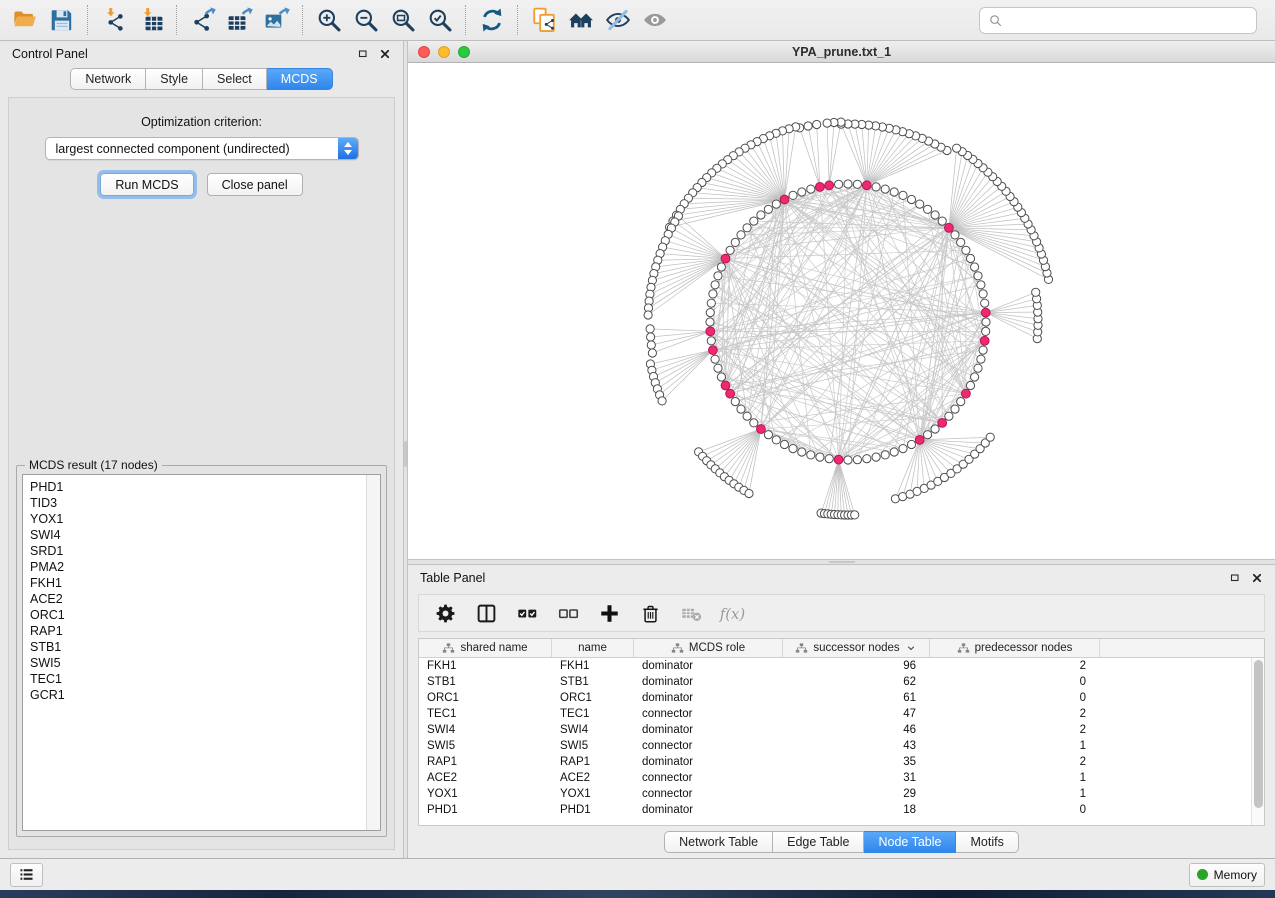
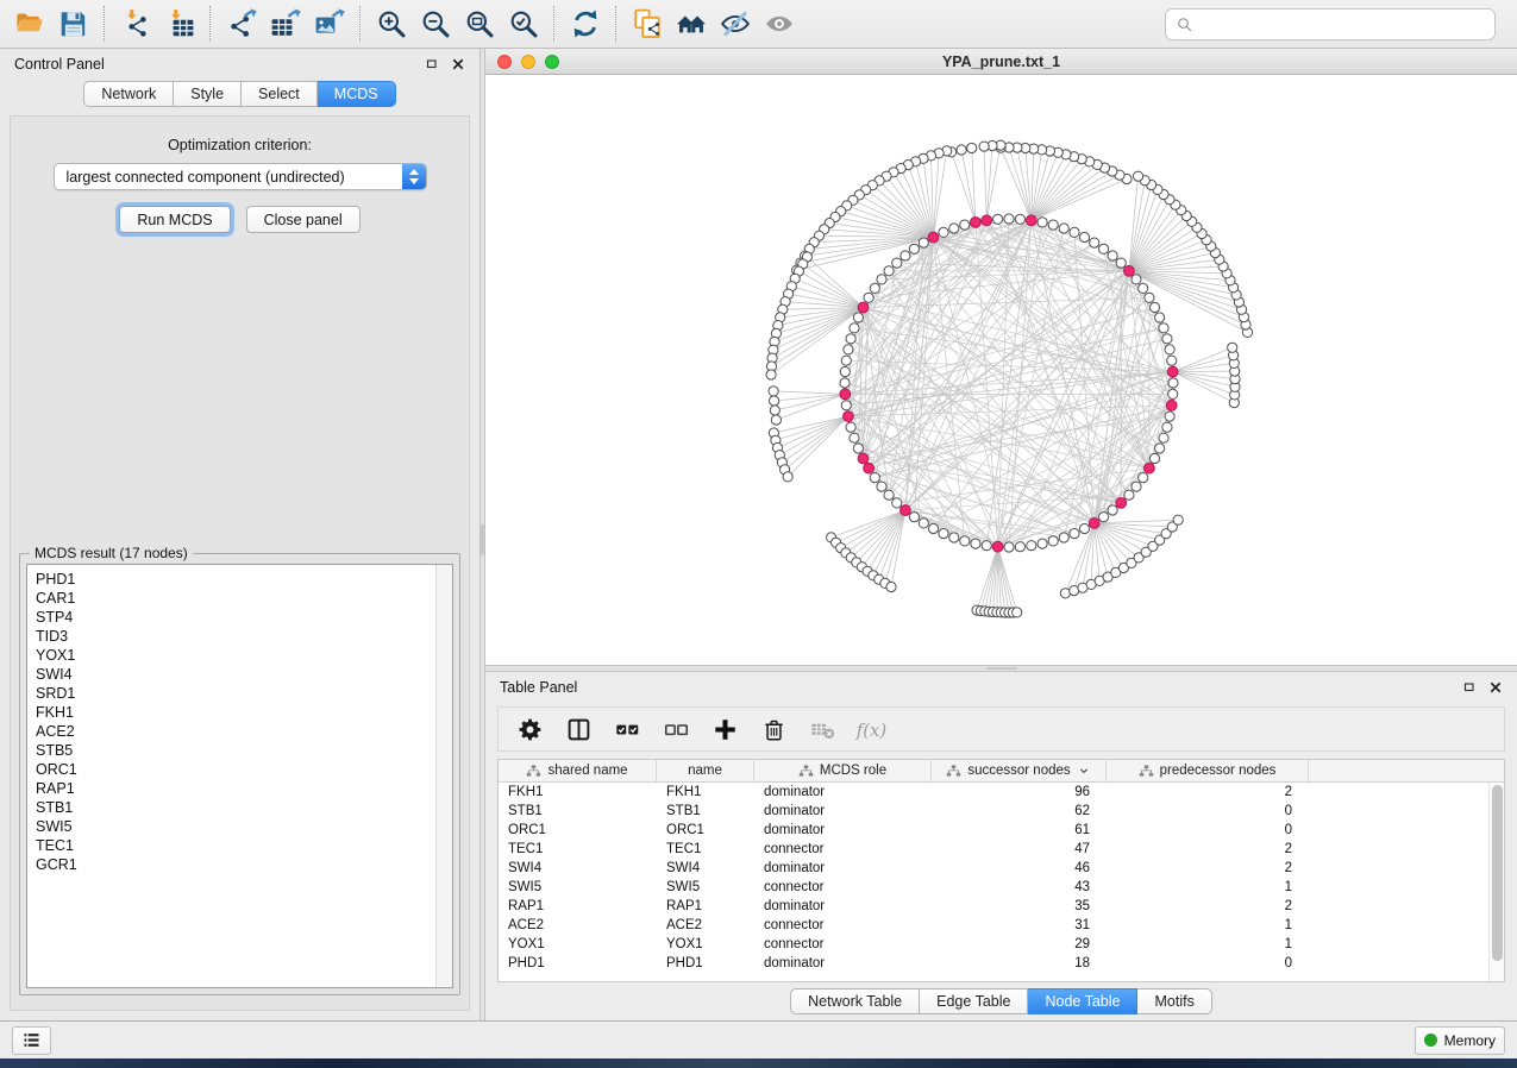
  Control Panel
  Network
  Style
  Select
  MCDS
  Optimization criterion:
  largest connected component (undirected)
  Run MCDS
  Close panel
  MCDS result (17 nodes)
  PHD1
+ CAR1
+ STP4
  TID3
  YOX1
  SWI4
  SRD1
- PMA2
  FKH1
  ACE2
+ STB5
  ORC1
  RAP1
  STB1
  SWI5
  TEC1
  GCR1
  YPA_prune.txt_1
  Table Panel
  f(x)
  shared name
  name
  MCDS role
  successor nodes
  predecessor nodes
  FKH1
  FKH1
  dominator
  96
  2
  STB1
  STB1
  dominator
  62
  0
  ORC1
  ORC1
  dominator
  61
  0
  TEC1
  TEC1
  connector
  47
  2
  SWI4
  SWI4
  dominator
  46
  2
  SWI5
  SWI5
  connector
  43
  1
  RAP1
  RAP1
  dominator
  35
  2
  ACE2
  ACE2
  connector
  31
  1
  YOX1
  YOX1
  connector
  29
  1
  PHD1
  PHD1
  dominator
  18
  0
  Network Table
  Edge Table
  Node Table
  Motifs
  Memory
